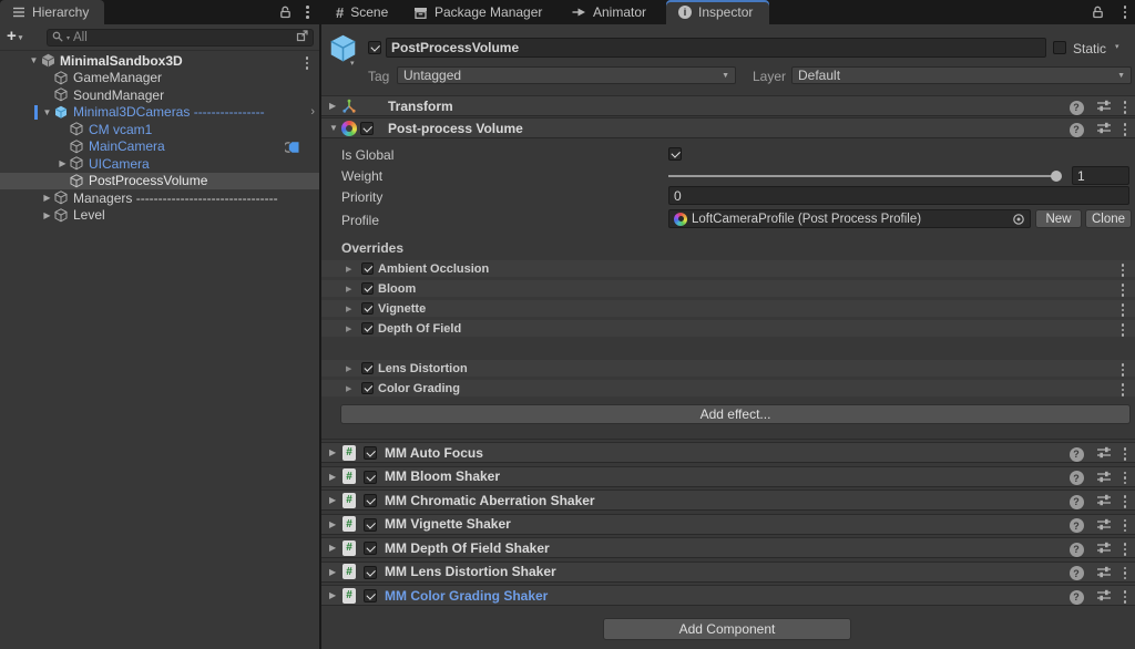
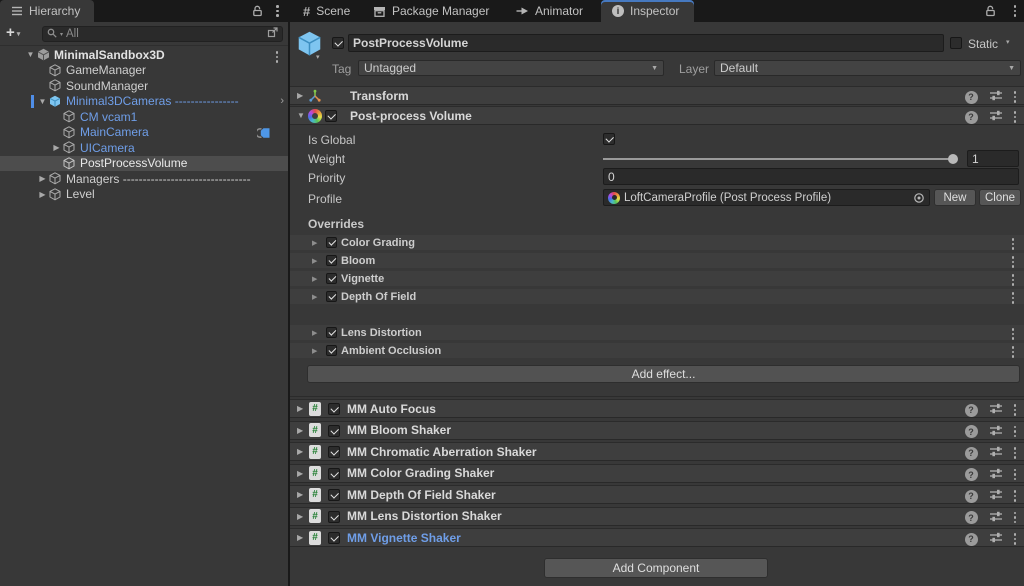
  Hierarchy
  #
  Scene
  Package Manager
  Animator
  i
  Inspector
  +
  All
  ▼
  MinimalSandbox3D
  GameManager
  SoundManager
  ▼
  Minimal3DCameras ----------------
  ›
  CM vcam1
  MainCamera
  ▶
  UICamera
  PostProcessVolume
  ▶
  Managers --------------------------------
  ▶
  Level
  PostProcessVolume
  Static
  Tag
  Untagged
  Layer
  Default
  ▶
  Transform
  ?
  ▼
  Post-process Volume
  ?
  Is Global
  Weight
  1
  Priority
  0
  Profile
  LoftCameraProfile (Post Process Profile)
  New
  Clone
  Overrides
- Ambient Occlusion
+ Color Grading
  Bloom
  Vignette
  Depth Of Field
  Lens Distortion
- Color Grading
+ Ambient Occlusion
  Add effect...
  ▶
  #
  MM Auto Focus
  ?
  ▶
  #
  MM Bloom Shaker
  ?
  ▶
  #
  MM Chromatic Aberration Shaker
  ?
  ▶
  #
- MM Vignette Shaker
+ MM Color Grading Shaker
  ?
  ▶
  #
  MM Depth Of Field Shaker
  ?
  ▶
  #
  MM Lens Distortion Shaker
  ?
  ▶
  #
- MM Color Grading Shaker
+ MM Vignette Shaker
  ?
  Add Component
